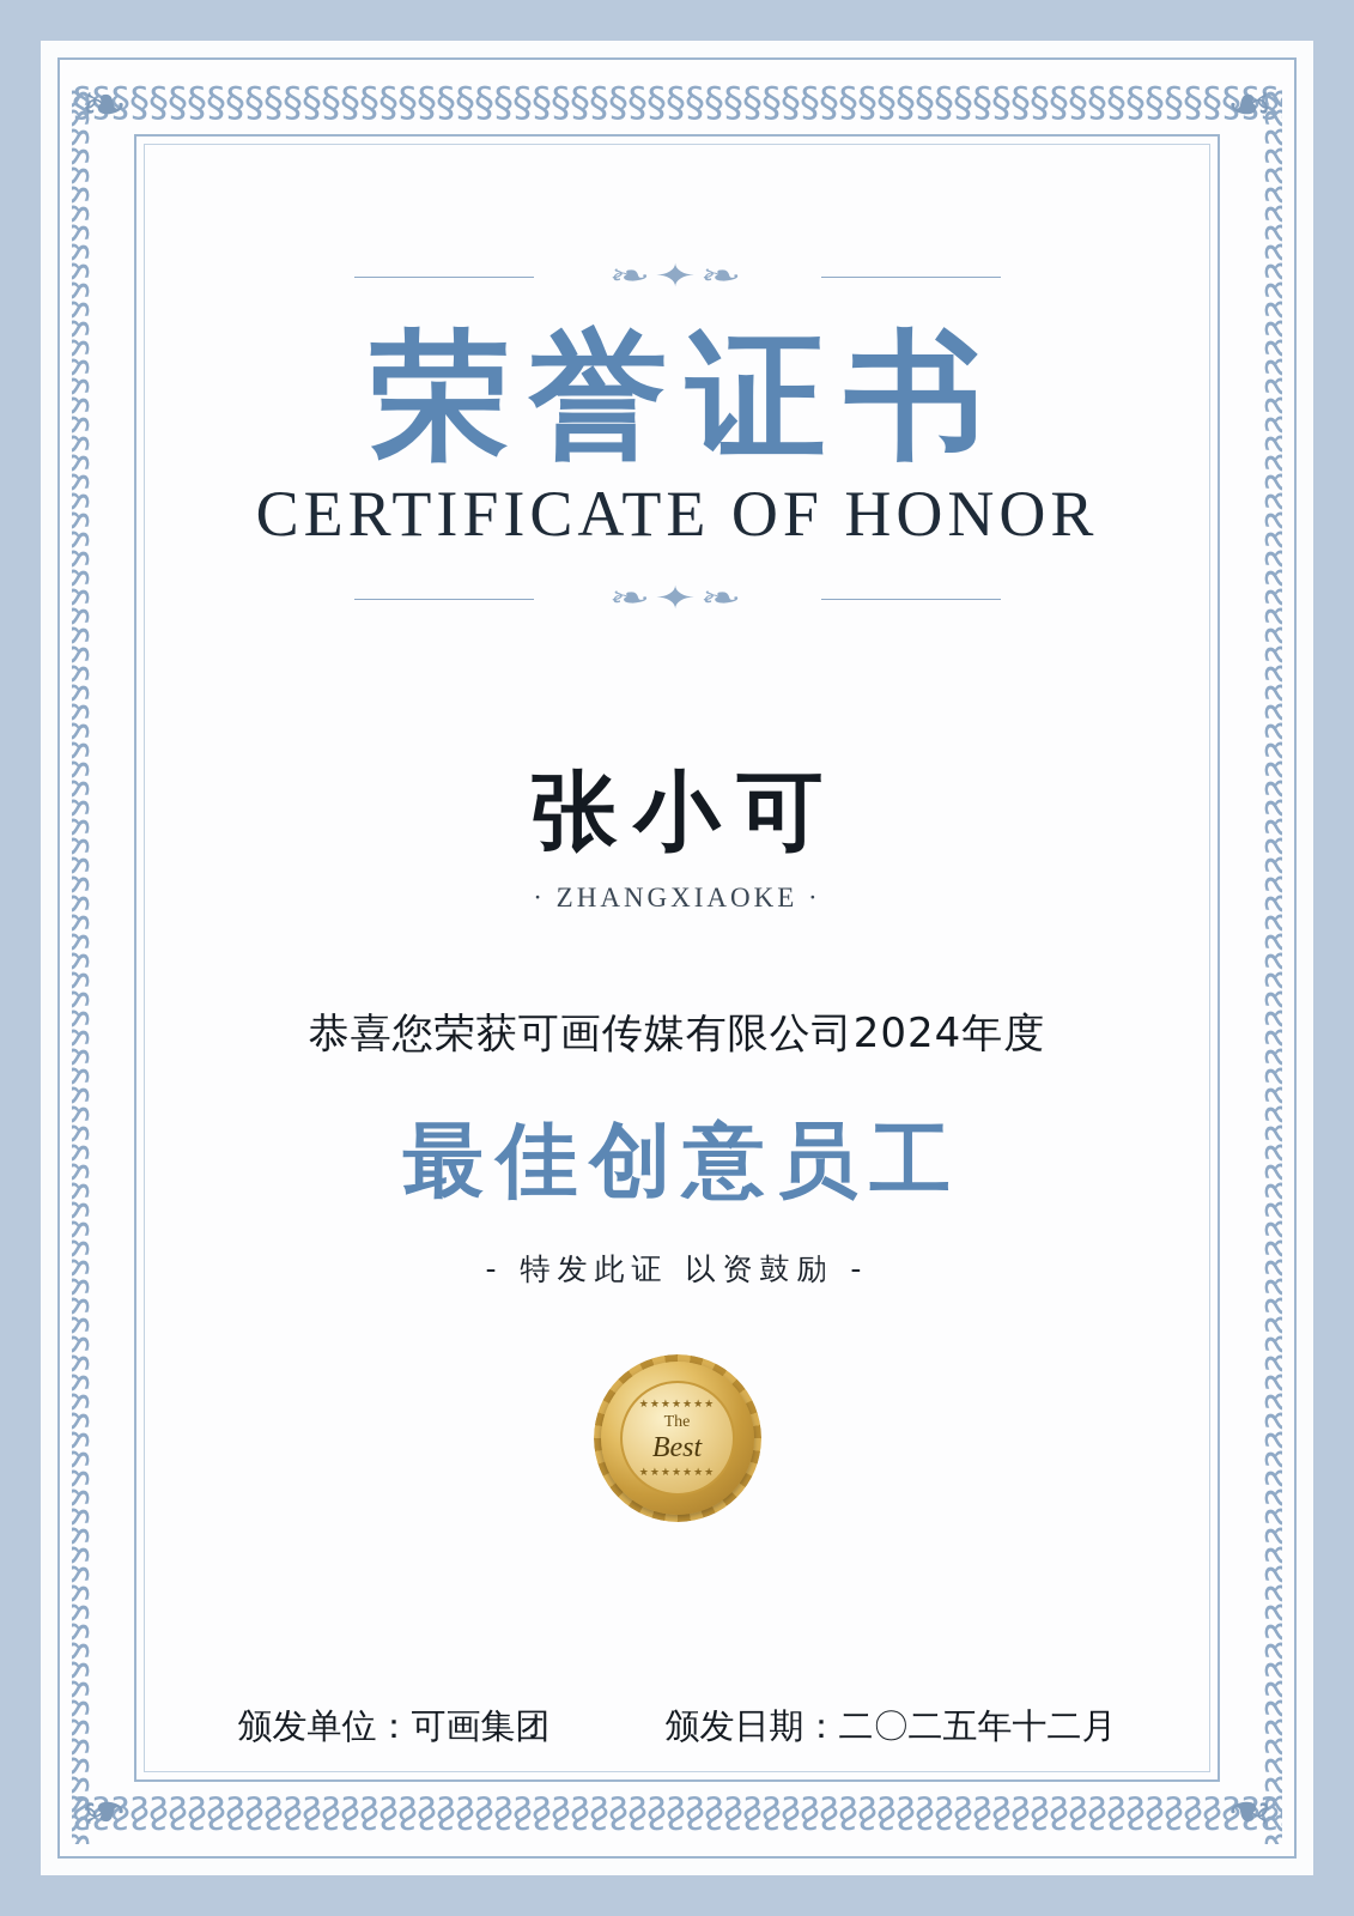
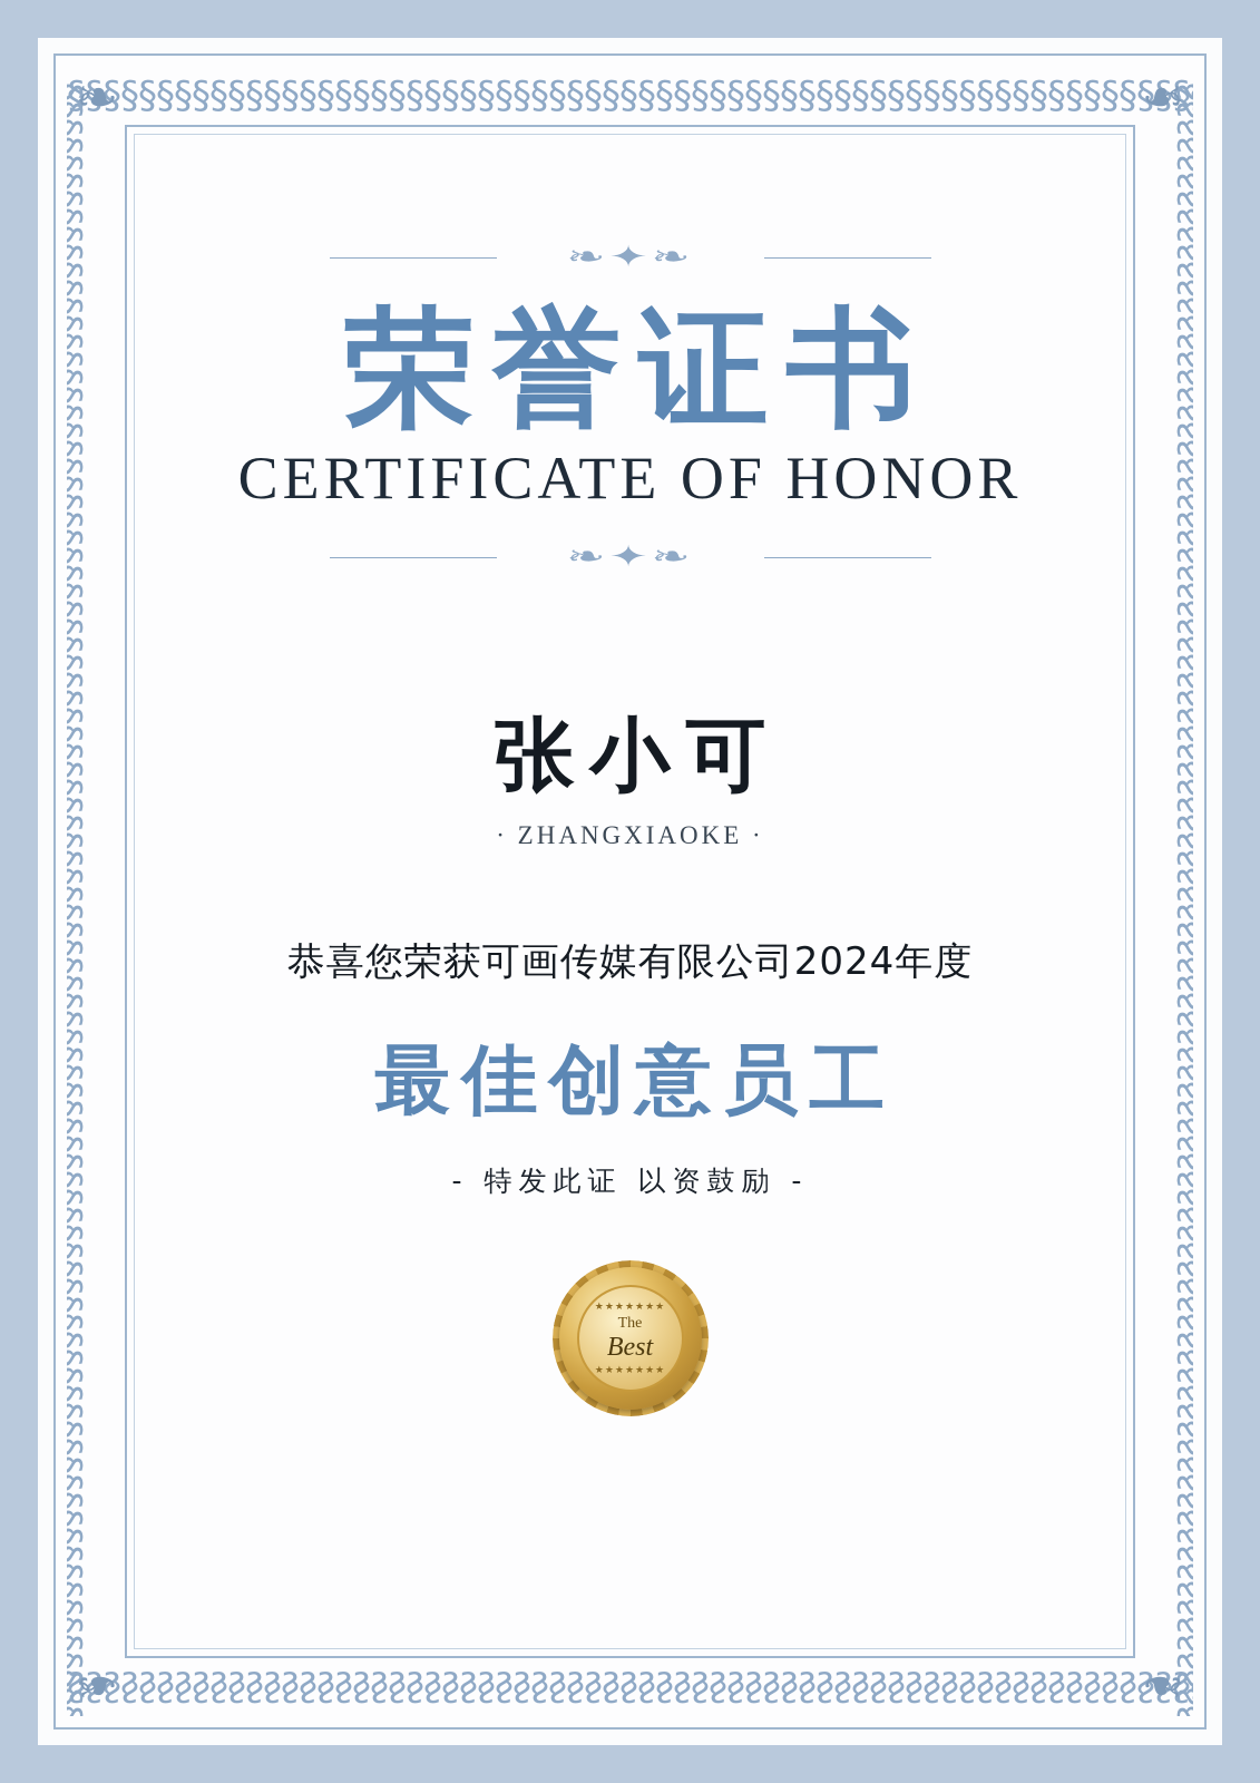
  ❧
  ❧✦❧
  荣誉证书
  CERTIFICATE OF HONOR
  ❧✦❧
  张小可
  · ZHANGXIAOKE ·
  恭喜您荣获可画传媒有限公司2024年度
  最佳创意员工
  - 特发此证 以资鼓励 -
  ★★★★★★★
  The
  Best
  ★★★★★★★
- 颁发单位：可画集团
- 颁发日期：二〇二五年十二月
